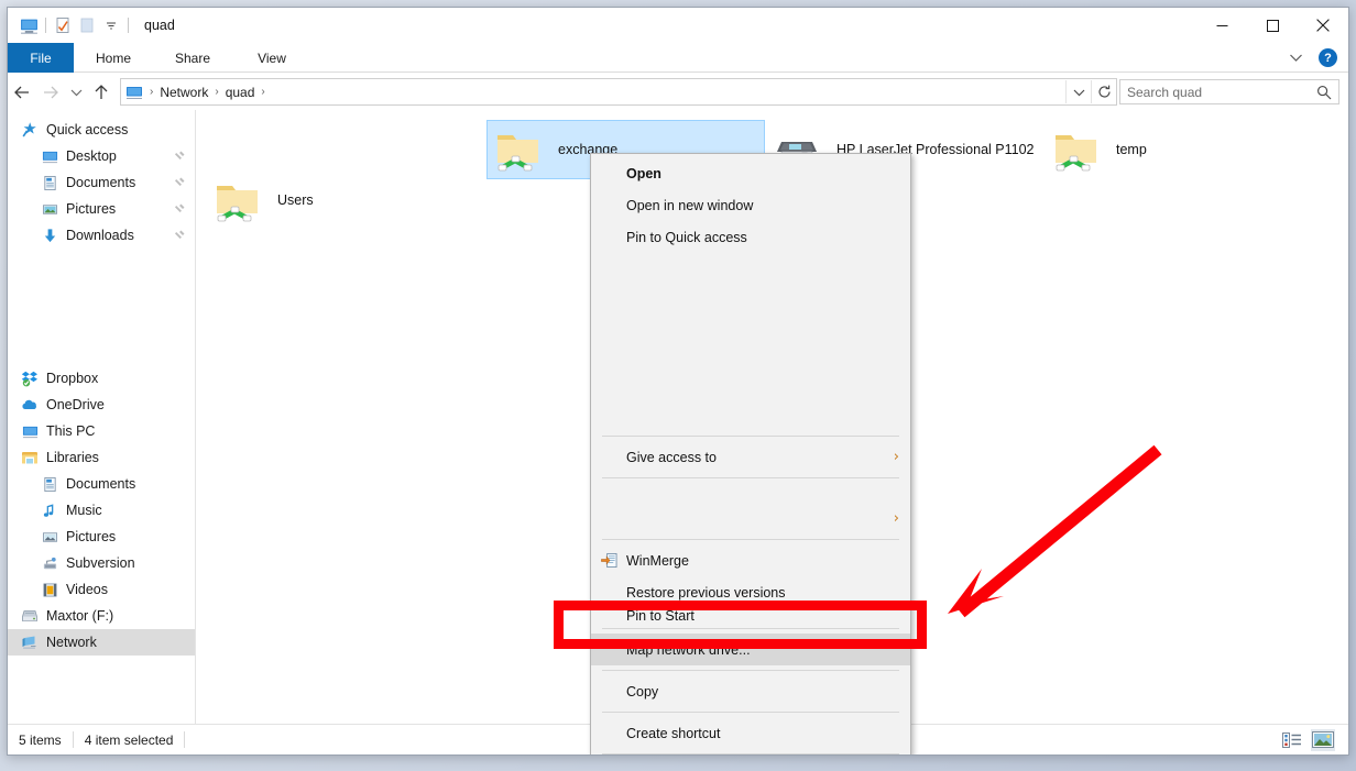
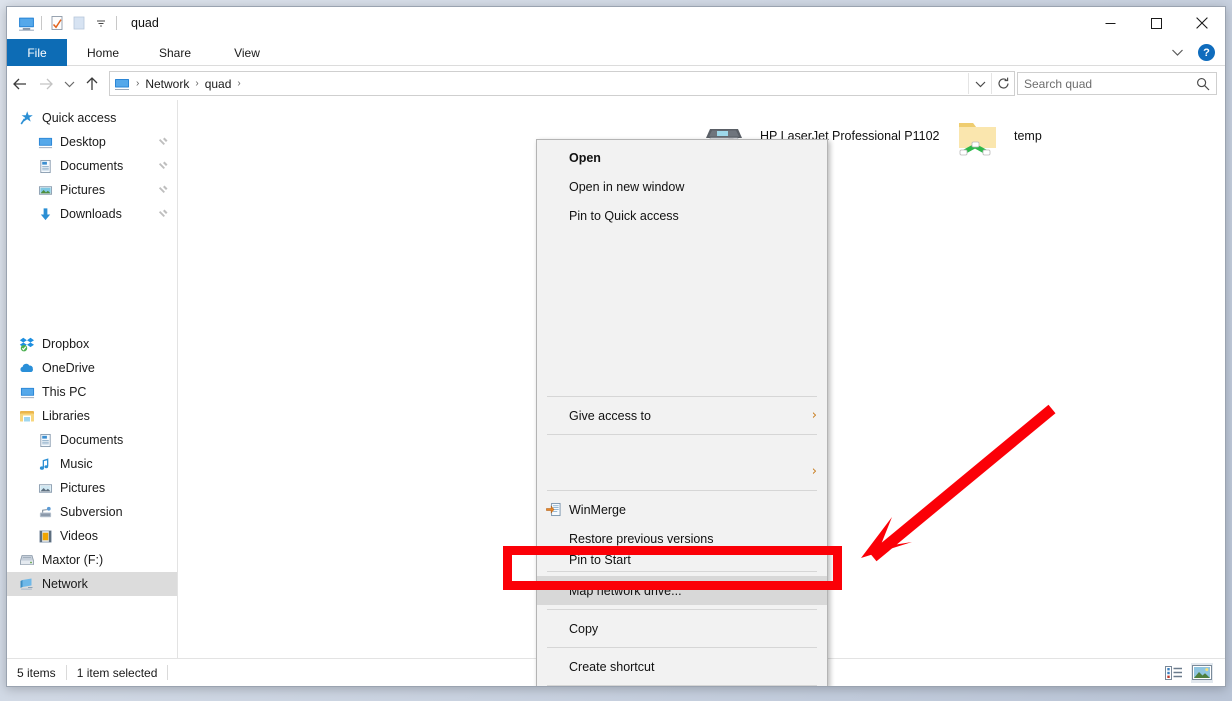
  quad
  File
  Home
  Share
  View
  ?
  ›
  Network
  ›
  quad
  ›
  Search quad
  Quick access
  Desktop
  Documents
  Pictures
  Downloads
  Dropbox
  OneDrive
  This PC
  Libraries
  Documents
  Music
  Pictures
  Subversion
  Videos
  Maxtor (F:)
  Network
- Users
- exchange
  HP LaserJet Professional P1102
  temp
  5 items
- 4 item selected
+ 1 item selected
  Open
  Open in new window
  Pin to Quick access
  Give access to
  ›
  ›
  WinMerge
  Restore previous versions
  Pin to Start
  Map network drive...
  Copy
  Create shortcut
